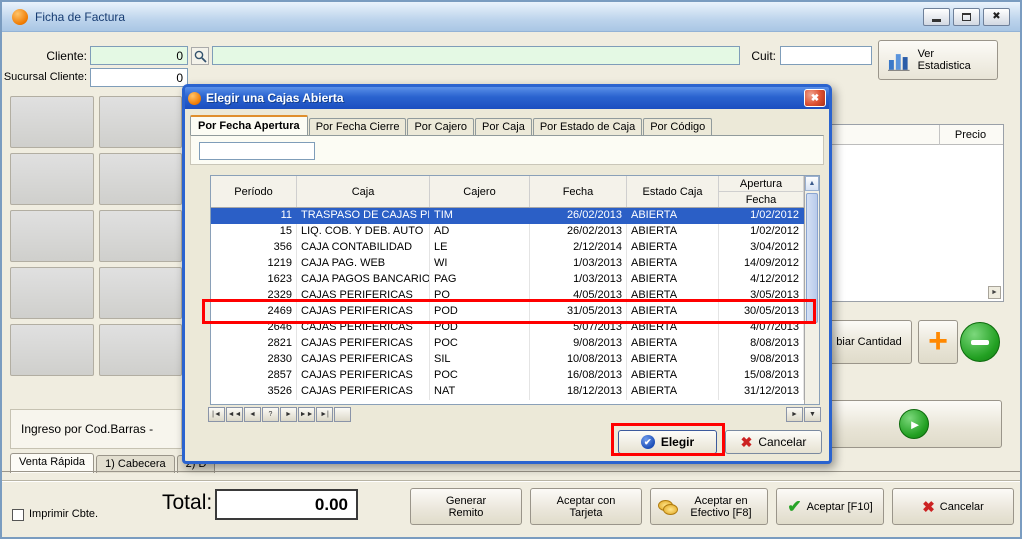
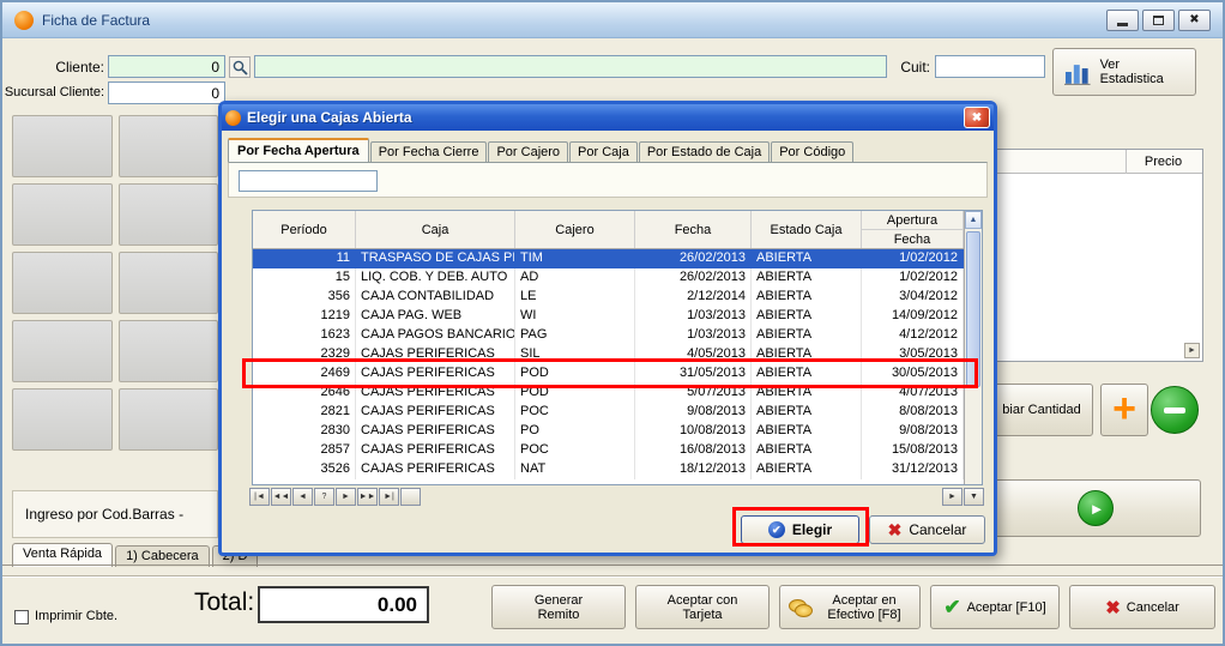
  Ficha de Factura
  Cliente:
  0
  Cuit:
  Ver Estadistica
  Sucursal Cliente:
  0
  Ingreso por Cod.Barras -
  Venta Rápida
  1) Cabecera
  2) D
  Precio
  biar Cantidad
  +
  Imprimir Cbte.
  Total:
  0.00
  Generar Remito
  Aceptar con Tarjeta
  Aceptar en Efectivo [F8]
  Aceptar [F10]
  Cancelar
  Elegir una Cajas Abierta
  Por Fecha Apertura
  Por Fecha Cierre
  Por Cajero
  Por Caja
  Por Estado de Caja
  Por Código
  Período
  Caja
  Cajero
  Fecha
  Estado Caja
  Apertura
  Fecha
  11
  TRASPASO DE CAJAS P
  TIM
  26/02/2013
  ABIERTA
  1/02/2012
  15
  LIQ. COB. Y DEB. AUTO
  AD
  26/02/2013
  ABIERTA
  1/02/2012
  356
  CAJA CONTABILIDAD
  LE
  2/12/2014
  ABIERTA
  3/04/2012
  1219
  CAJA PAG. WEB
  WI
  1/03/2013
  ABIERTA
  14/09/2012
  1623
  CAJA PAGOS BANCARIO
  PAG
  1/03/2013
  ABIERTA
  4/12/2012
  2329
  CAJAS PERIFERICAS
- PO
+ SIL
  4/05/2013
  ABIERTA
  3/05/2013
  2469
  CAJAS PERIFERICAS
  POD
  31/05/2013
  ABIERTA
  30/05/2013
  2646
  CAJAS PERIFERICAS
  POD
  5/07/2013
  ABIERTA
  4/07/2013
  2821
  CAJAS PERIFERICAS
  POC
  9/08/2013
  ABIERTA
  8/08/2013
  2830
  CAJAS PERIFERICAS
- SIL
+ PO
  10/08/2013
  ABIERTA
  9/08/2013
  2857
  CAJAS PERIFERICAS
  POC
  16/08/2013
  ABIERTA
  15/08/2013
  3526
  CAJAS PERIFERICAS
  NAT
  18/12/2013
  ABIERTA
  31/12/2013
  Elegir
  Cancelar
